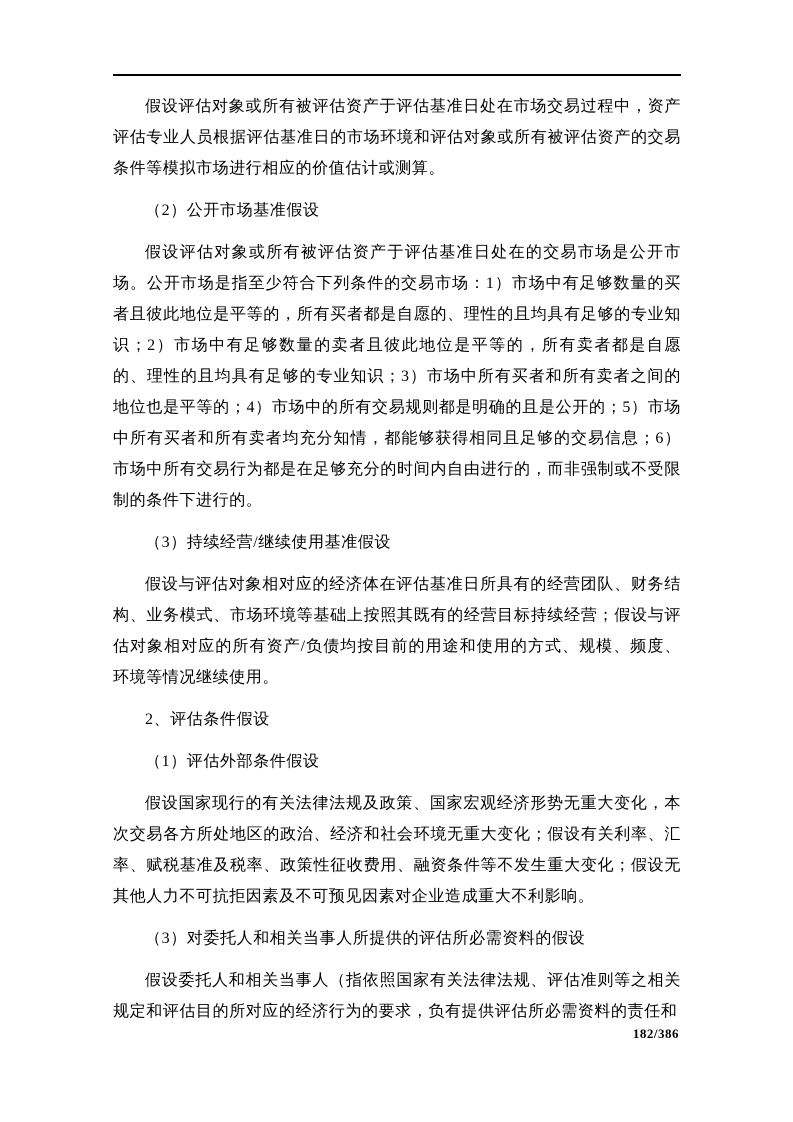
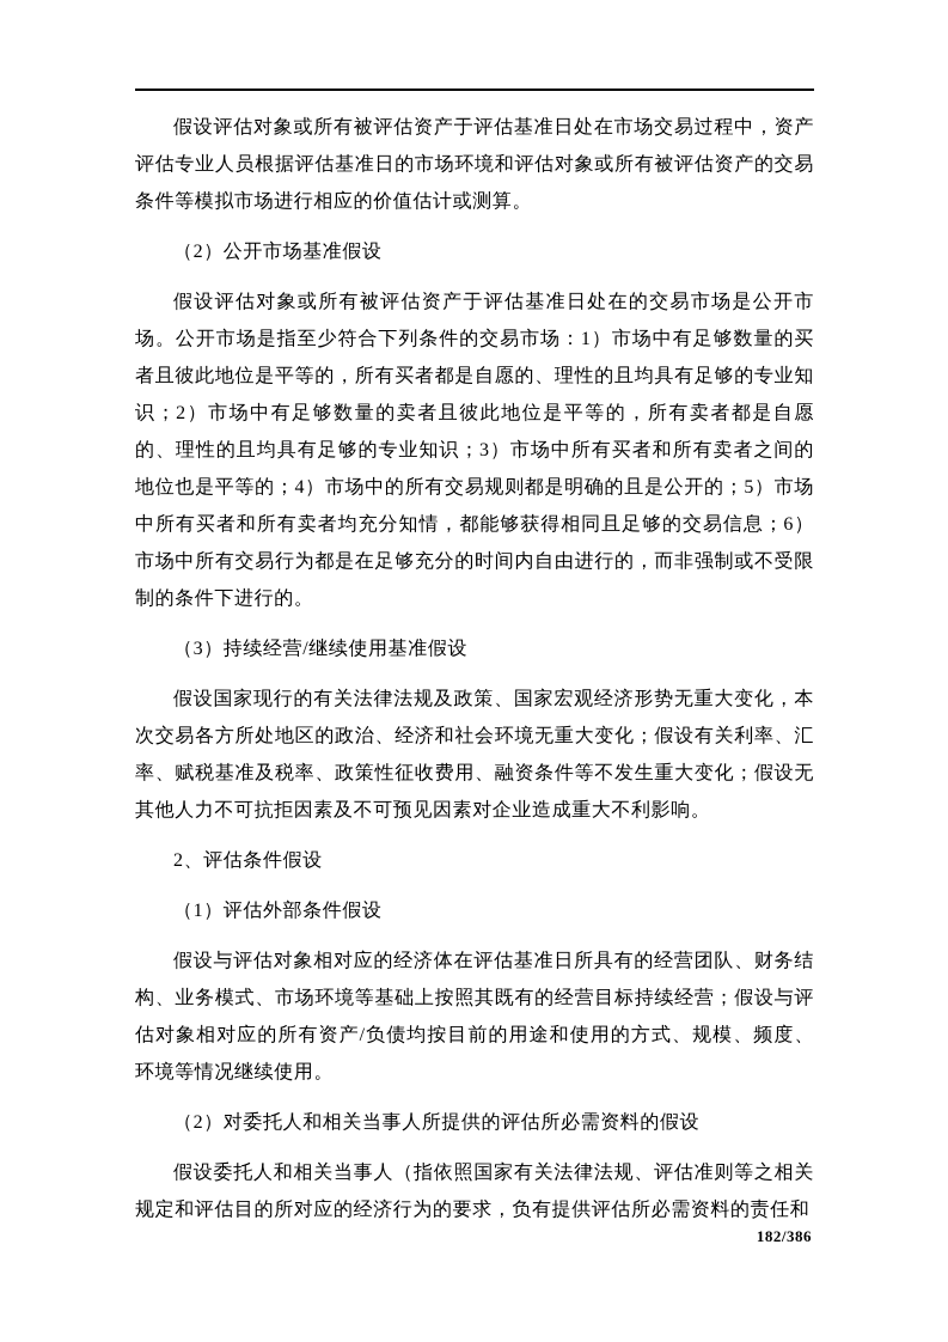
  假设评估对象或所有被评估资产于评估基准日处在市场交易过程中，资产评估专业人员根据评估基准日的市场环境和评估对象或所有被评估资产的交易条件等模拟市场进行相应的价值估计或测算。
  （2）公开市场基准假设
  假设评估对象或所有被评估资产于评估基准日处在的交易市场是公开市场。公开市场是指至少符合下列条件的交易市场：1）市场中有足够数量的买者且彼此地位是平等的，所有买者都是自愿的、理性的且均具有足够的专业知识；2）市场中有足够数量的卖者且彼此地位是平等的，所有卖者都是自愿的、理性的且均具有足够的专业知识；3）市场中所有买者和所有卖者之间的地位也是平等的；4）市场中的所有交易规则都是明确的且是公开的；5）市场中所有买者和所有卖者均充分知情，都能够获得相同且足够的交易信息；6）市场中所有交易行为都是在足够充分的时间内自由进行的，而非强制或不受限制的条件下进行的。
  （3）持续经营/继续使用基准假设
- 假设与评估对象相对应的经济体在评估基准日所具有的经营团队、财务结构、业务模式、市场环境等基础上按照其既有的经营目标持续经营；假设与评估对象相对应的所有资产/负债均按目前的用途和使用的方式、规模、频度、环境等情况继续使用。
+ 假设国家现行的有关法律法规及政策、国家宏观经济形势无重大变化，本次交易各方所处地区的政治、经济和社会环境无重大变化；假设有关利率、汇率、赋税基准及税率、政策性征收费用、融资条件等不发生重大变化；假设无其他人力不可抗拒因素及不可预见因素对企业造成重大不利影响。
  2、评估条件假设
  （1）评估外部条件假设
- 假设国家现行的有关法律法规及政策、国家宏观经济形势无重大变化，本次交易各方所处地区的政治、经济和社会环境无重大变化；假设有关利率、汇率、赋税基准及税率、政策性征收费用、融资条件等不发生重大变化；假设无其他人力不可抗拒因素及不可预见因素对企业造成重大不利影响。
+ 假设与评估对象相对应的经济体在评估基准日所具有的经营团队、财务结构、业务模式、市场环境等基础上按照其既有的经营目标持续经营；假设与评估对象相对应的所有资产/负债均按目前的用途和使用的方式、规模、频度、环境等情况继续使用。
- （3）对委托人和相关当事人所提供的评估所必需资料的假设
+ （2）对委托人和相关当事人所提供的评估所必需资料的假设
  假设委托人和相关当事人（指依照国家有关法律法规、评估准则等之相关规定和评估目的所对应的经济行为的要求，负有提供评估所必需资料的责任和
  182/386
